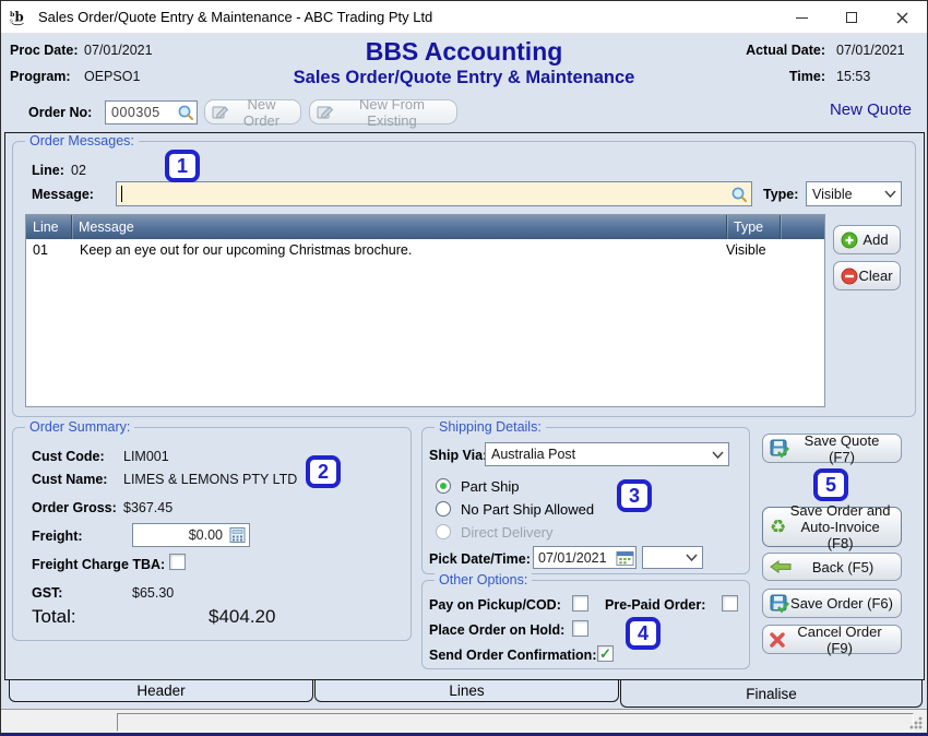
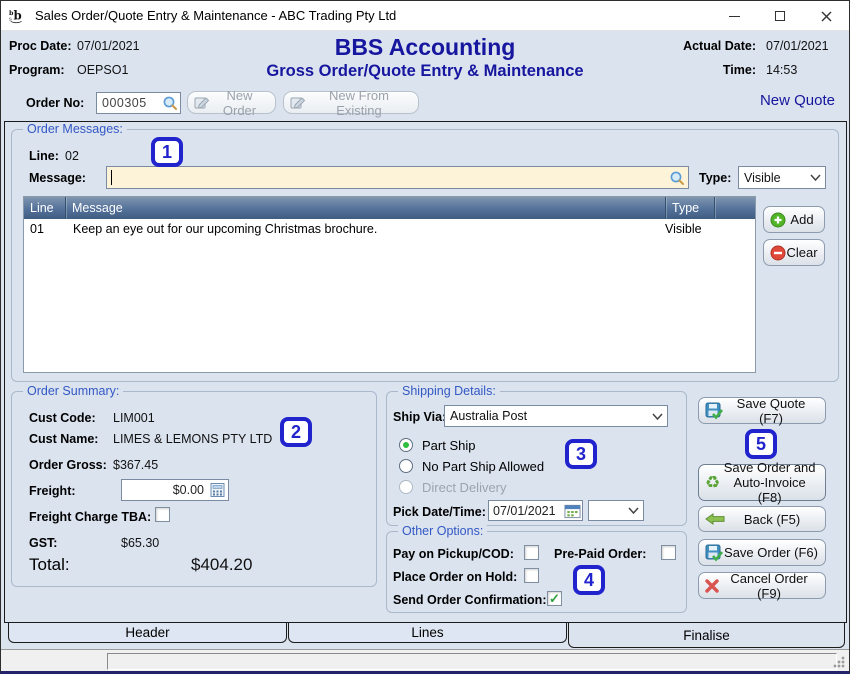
  b
  Sales Order/Quote Entry & Maintenance - ABC Trading Pty Ltd
  Proc Date:
  07/01/2021
  Program:
  OEPSO1
  BBS Accounting
- Sales Order/Quote Entry & Maintenance
+ Gross Order/Quote Entry & Maintenance
  Actual Date:
  07/01/2021
  Time:
- 15:53
+ 14:53
  Order No:
  000305
  New Order
  New From Existing
  New Quote
  Order Messages:
  Line:
  02
  Message:
  Type:
  Visible
  Line
  Message
  Type
  01
  Keep an eye out for our upcoming Christmas brochure.
  Visible
  Add
  Clear
  Order Summary:
  Cust Code:
  LIM001
  Cust Name:
  LIMES & LEMONS PTY LTD
  Order Gross:
  $367.45
  Freight:
  $0.00
  Freight Charge TBA:
  GST:
  $65.30
  Total:
  $404.20
  Shipping Details:
  Ship Via
  Australia Post
  Part Ship
  No Part Ship Allowed
  Direct Delivery
  Pick Date/Time:
  07/01/2021
  Other Options:
  Pay on Pickup/COD:
  Pre-Paid Order:
  Place Order on Hold:
  Send Order Confirmation:
  ✓
  Save Quote (F7)
  ♻
  Save Order and Auto-Invoice (F8)
  Back (F5)
  Save Order (F6)
  Cancel Order (F9)
  1
  2
  3
  4
  5
  Header
  Lines
  Finalise
